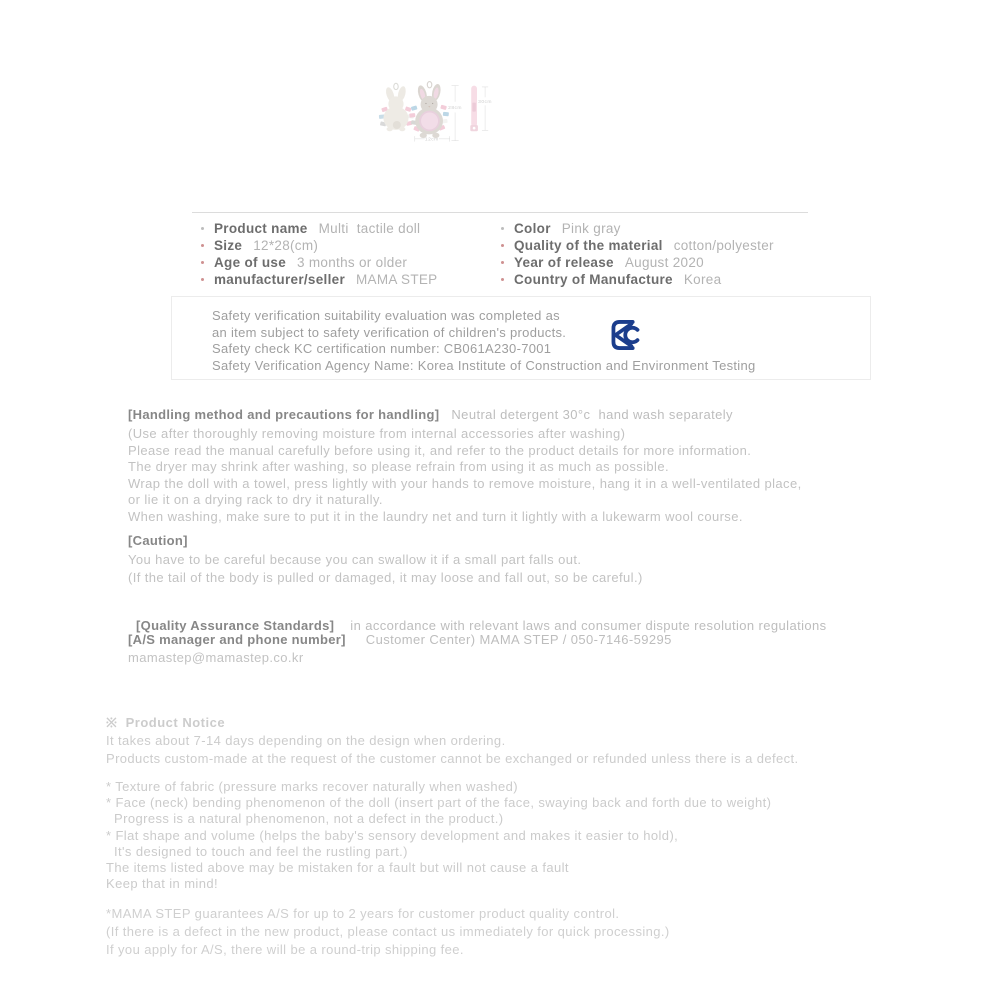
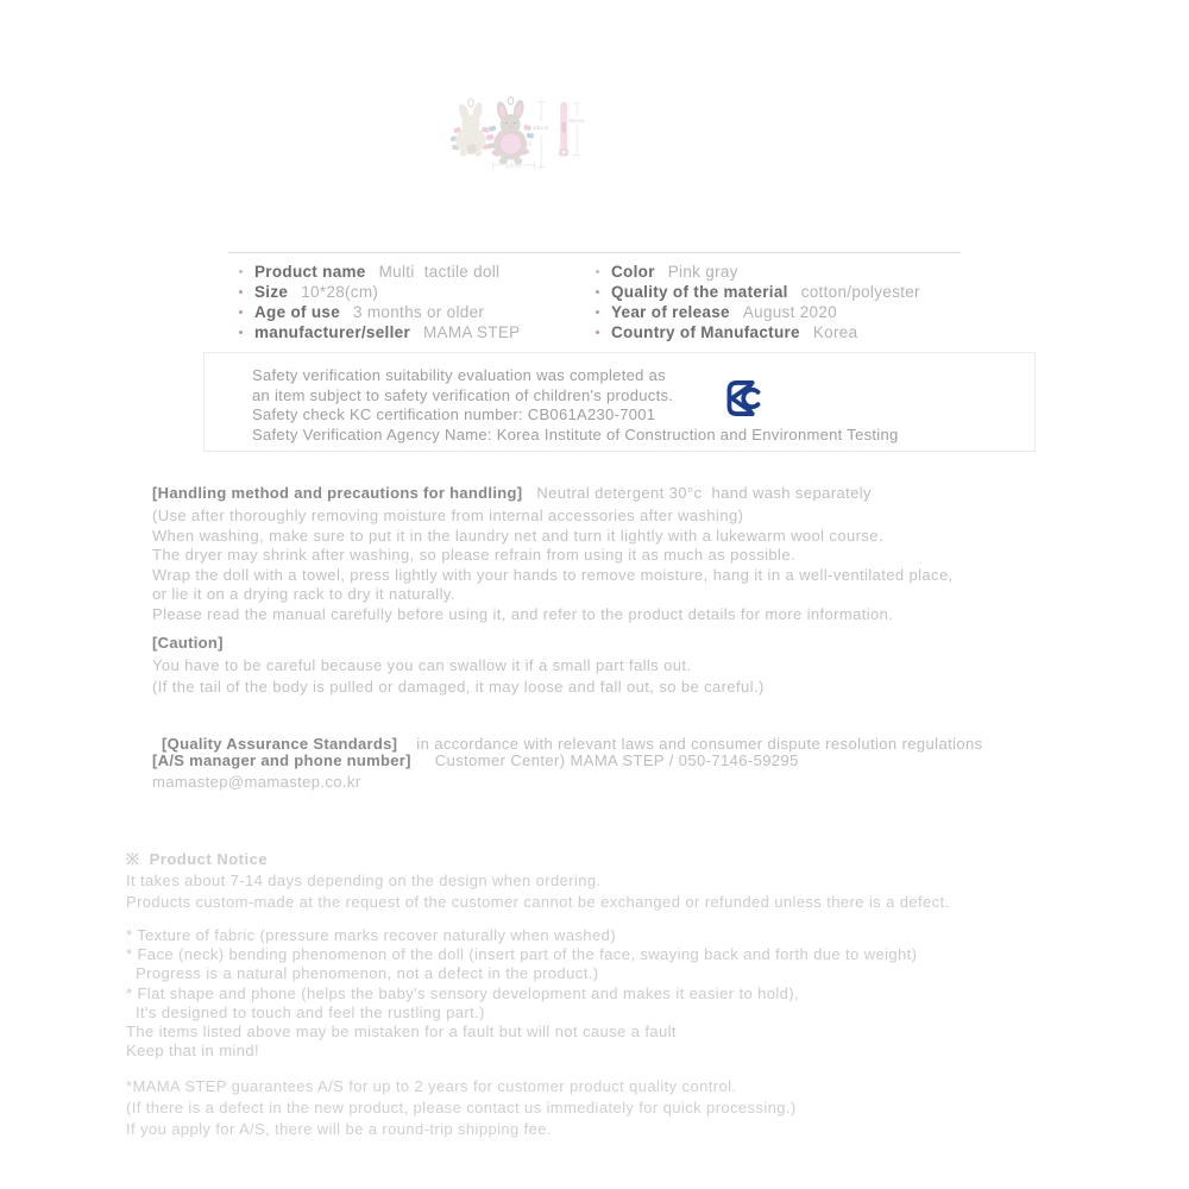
  Product name
  Multi tactile doll
  Size
- 12*28(cm)
+ 10*28(cm)
  Age of use
  3 months or older
  manufacturer/seller
  MAMA STEP
  Color
  Pink gray
  Quality of the material
  cotton/polyester
  Year of release
  August 2020
  Country of Manufacture
  Korea
  Safety verification suitability evaluation was completed as
  an item subject to safety verification of children's products.
  Safety check KC certification number: CB061A230-7001
  Safety Verification Agency Name: Korea Institute of Construction and Environment Testing
  [Handling method and precautions for handling] Neutral detergent 30°c hand wash separately
  (Use after thoroughly removing moisture from internal accessories after washing)
- Please read the manual carefully before using it, and refer to the product details for more information.
+ When washing, make sure to put it in the laundry net and turn it lightly with a lukewarm wool course.
  The dryer may shrink after washing, so please refrain from using it as much as possible.
  Wrap the doll with a towel, press lightly with your hands to remove moisture, hang it in a well-ventilated place,
  or lie it on a drying rack to dry it naturally.
- When washing, make sure to put it in the laundry net and turn it lightly with a lukewarm wool course.
+ Please read the manual carefully before using it, and refer to the product details for more information.
  [Caution]
  You have to be careful because you can swallow it if a small part falls out.
  (If the tail of the body is pulled or damaged, it may loose and fall out, so be careful.)
  [Quality Assurance Standards] in accordance with relevant laws and consumer dispute resolution regulations
  [A/S manager and phone number] Customer Center) MAMA STEP / 050-7146-59295
  mamastep@mamastep.co.kr
  ※ Product Notice
  It takes about 7-14 days depending on the design when ordering.
  Products custom-made at the request of the customer cannot be exchanged or refunded unless there is a defect.
  * Texture of fabric (pressure marks recover naturally when washed)
  * Face (neck) bending phenomenon of the doll (insert part of the face, swaying back and forth due to weight)
  Progress is a natural phenomenon, not a defect in the product.)
- * Flat shape and volume (helps the baby's sensory development and makes it easier to hold),
+ * Flat shape and phone (helps the baby's sensory development and makes it easier to hold),
  It's designed to touch and feel the rustling part.)
  The items listed above may be mistaken for a fault but will not cause a fault
  Keep that in mind!
  *MAMA STEP guarantees A/S for up to 2 years for customer product quality control.
  (If there is a defect in the new product, please contact us immediately for quick processing.)
  If you apply for A/S, there will be a round-trip shipping fee.
